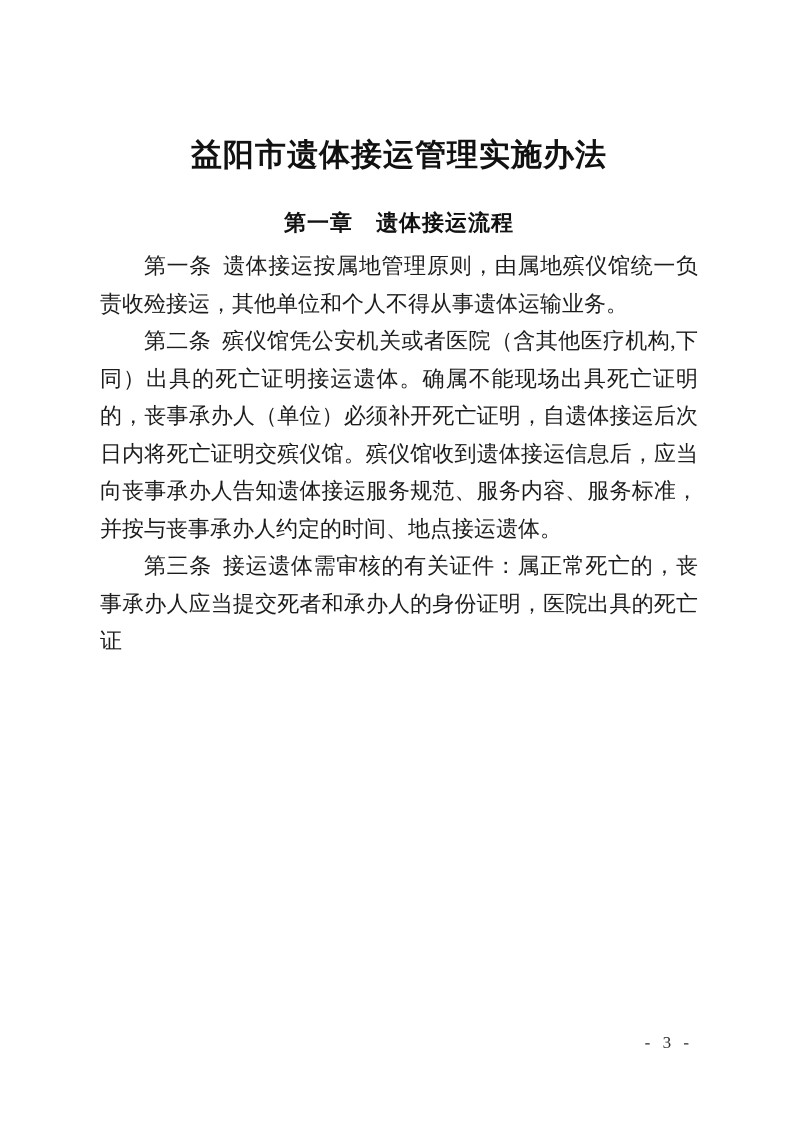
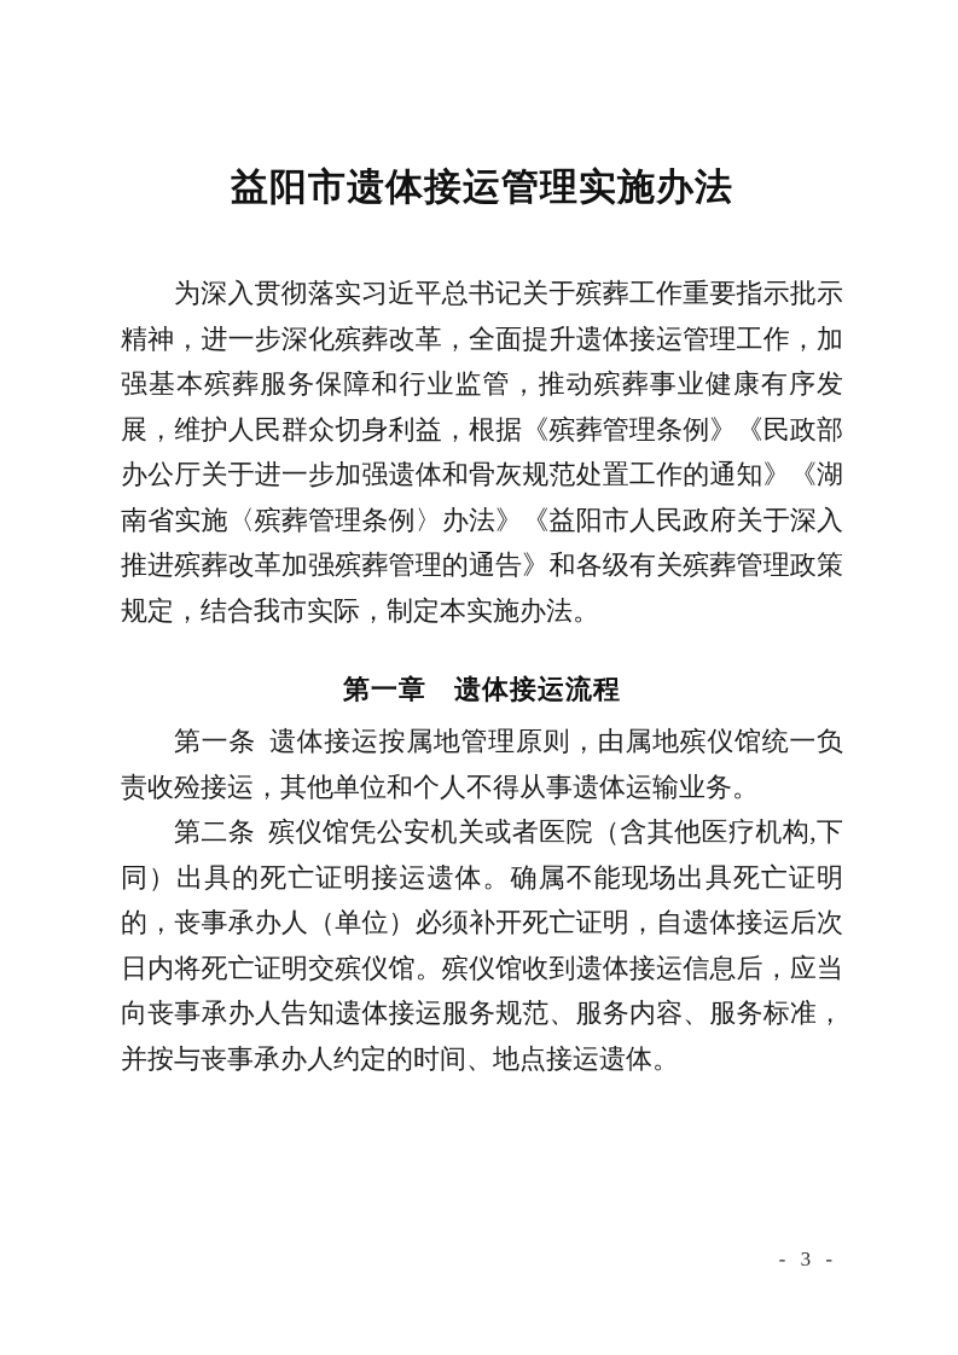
  益阳市遗体接运管理实施办法
+ 为深入贯彻落实习近平总书记关于殡葬工作重要指示批示精神，进一步深化殡葬改革，全面提升遗体接运管理工作，加强基本殡葬服务保障和行业监管，推动殡葬事业健康有序发展，维护人民群众切身利益，根据《殡葬管理条例》《民政部办公厅关于进一步加强遗体和骨灰规范处置工作的通知》《湖南省实施〈殡葬管理条例〉办法》《益阳市人民政府关于深入推进殡葬改革加强殡葬管理的通告》和各级有关殡葬管理政策规定，结合我市实际，制定本实施办法。
  第一章 遗体接运流程
  第一条 遗体接运按属地管理原则，由属地殡仪馆统一负责收殓接运，其他单位和个人不得从事遗体运输业务。
  第二条 殡仪馆凭公安机关或者医院（含其他医疗机构,下同）出具的死亡证明接运遗体。确属不能现场出具死亡证明的，丧事承办人（单位）必须补开死亡证明，自遗体接运后次日内将死亡证明交殡仪馆。殡仪馆收到遗体接运信息后，应当向丧事承办人告知遗体接运服务规范、服务内容、服务标准，并按与丧事承办人约定的时间、地点接运遗体。
- 第三条 接运遗体需审核的有关证件：属正常死亡的，丧事承办人应当提交死者和承办人的身份证明，医院出具的死亡证
  - 3 -
